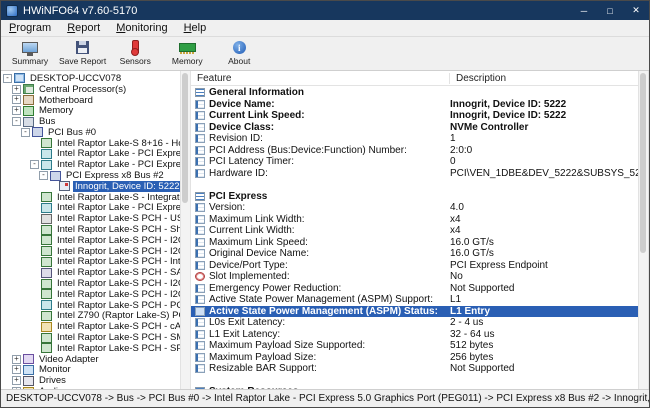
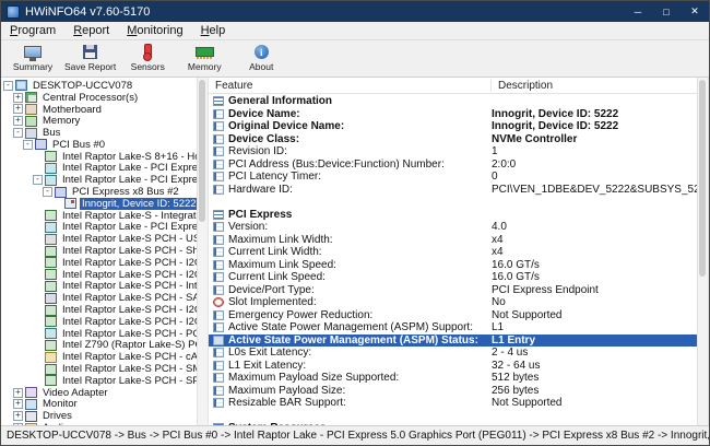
  HWiNFO64 v7.60-5170
  ─
  □
  ✕
  Program
  Report
  Monitoring
  Help
  Summary
  Save Report
  Sensors
  Memory
  About
  -
  DESKTOP-UCCV078
  +
  Central Processor(s)
  +
  Motherboard
  +
  Memory
  -
  Bus
  -
  PCI Bus #0
  Intel Raptor Lake-S 8+16 - H
  Intel Raptor Lake - PCI Expre
  -
  Intel Raptor Lake - PCI Expre
  -
  PCI Express x8 Bus #2
  Innogrit, Device ID: 5222
  Intel Raptor Lake-S - Integrat
  Intel Raptor Lake - PCI Expre
  Intel Raptor Lake-S PCH - U
  Intel Raptor Lake-S PCH - Sh
  Intel Raptor Lake-S PCH - I2
  Intel Raptor Lake-S PCH - I2
  Intel Raptor Lake-S PCH - In
  Intel Raptor Lake-S PCH - S
  Intel Raptor Lake-S PCH - I2
  Intel Raptor Lake-S PCH - I2
  Intel Raptor Lake-S PCH - P
  Intel Z790 (Raptor Lake-S) P
  Intel Raptor Lake-S PCH - cA
  Intel Raptor Lake-S PCH - S
  Intel Raptor Lake-S PCH - S
  +
  Video Adapter
  +
  Monitor
  +
  Drives
  Feature
  Description
  General Information
  Device Name:
  Innogrit, Device ID: 5222
- Current Link Speed:
+ Original Device Name:
  Innogrit, Device ID: 5222
  Device Class:
  NVMe Controller
  Revision ID:
  1
  PCI Address (Bus:Device:Function) Number:
  2:0:0
  PCI Latency Timer:
  0
  Hardware ID:
  PCI\VEN_1DBE&DEV_5222&SUBSYS_5
  PCI Express
  Version:
  4.0
  Maximum Link Width:
  x4
  Current Link Width:
  x4
  Maximum Link Speed:
  16.0 GT/s
- Original Device Name:
+ Current Link Speed:
  16.0 GT/s
  Device/Port Type:
  PCI Express Endpoint
  Slot Implemented:
  No
  Emergency Power Reduction:
  Not Supported
  Active State Power Management (ASPM) Support:
  L1
  Active State Power Management (ASPM) Status:
  L1 Entry
  L0s Exit Latency:
  2 - 4 us
  L1 Exit Latency:
  32 - 64 us
  Maximum Payload Size Supported:
  512 bytes
  Maximum Payload Size:
  256 bytes
  Resizable BAR Support:
  Not Supported
  DESKTOP-UCCV078 -> Bus -> PCI Bus #0 -> Intel Raptor Lake - PCI Express 5.0 Graphics Port (PEG011) -> PCI Express x8 Bus #2 -> Innogrit,
